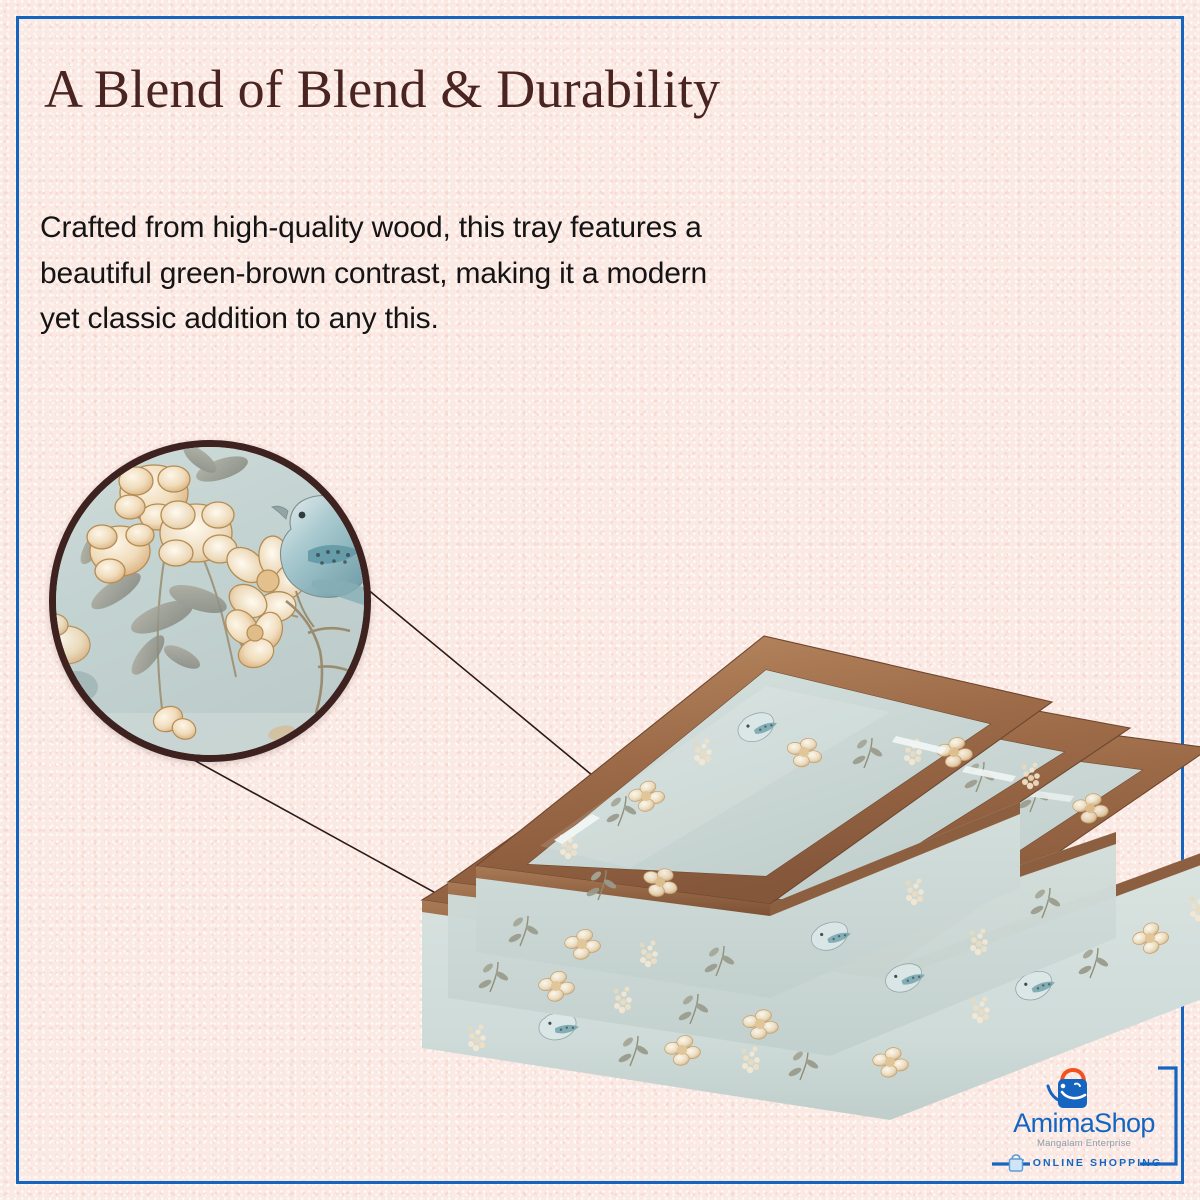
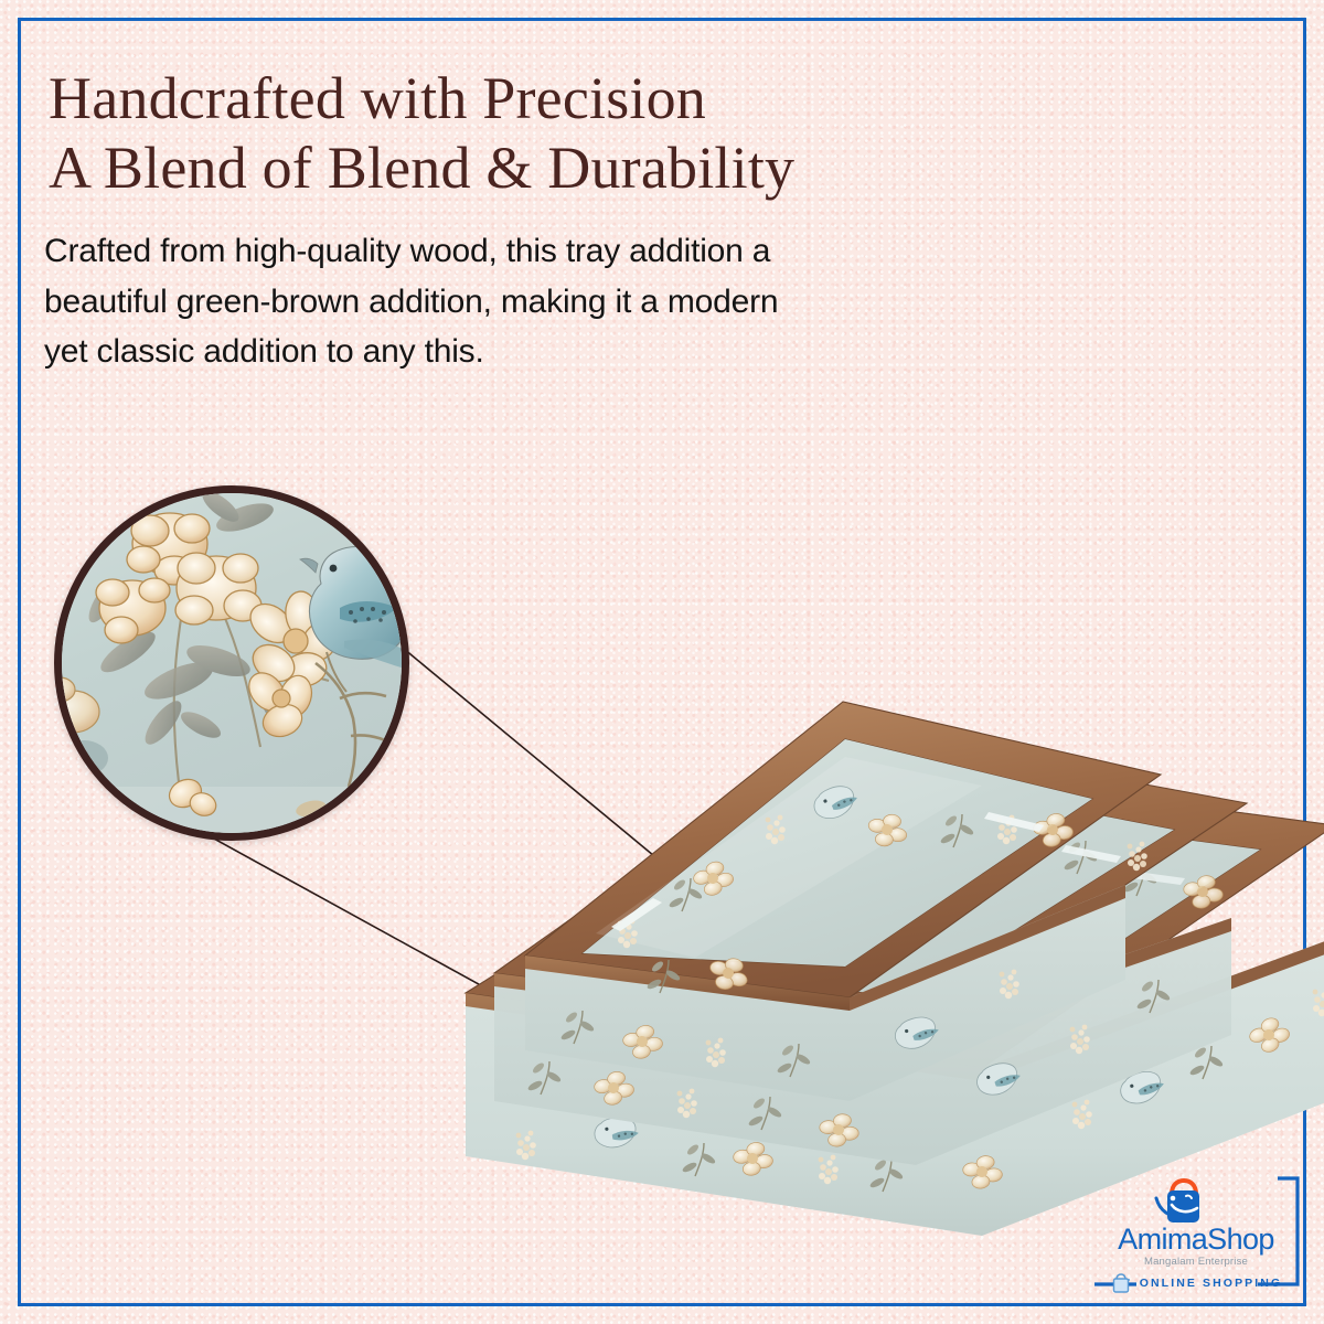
+ Handcrafted with Precision
  A Blend of Blend & Durability
- Crafted from high-quality wood, this tray features a
+ Crafted from high-quality wood, this tray addition a
- beautiful green-brown contrast, making it a modern
+ beautiful green-brown addition, making it a modern
  yet classic addition to any this.
  AmimaShop
  Mangalam Enterprise
  ONLINE SHOPPING
